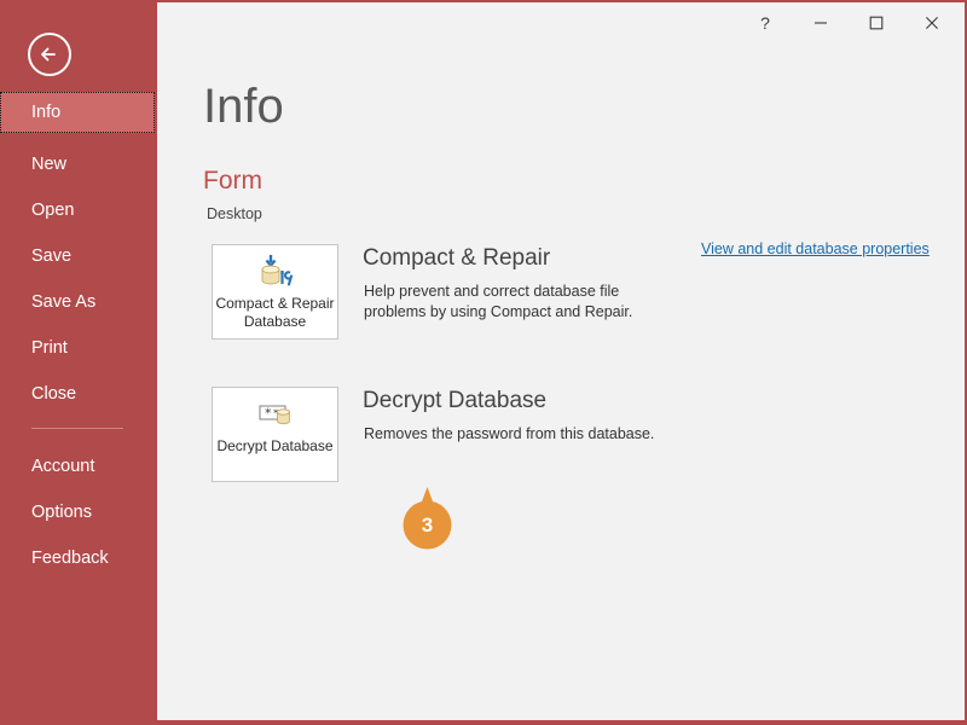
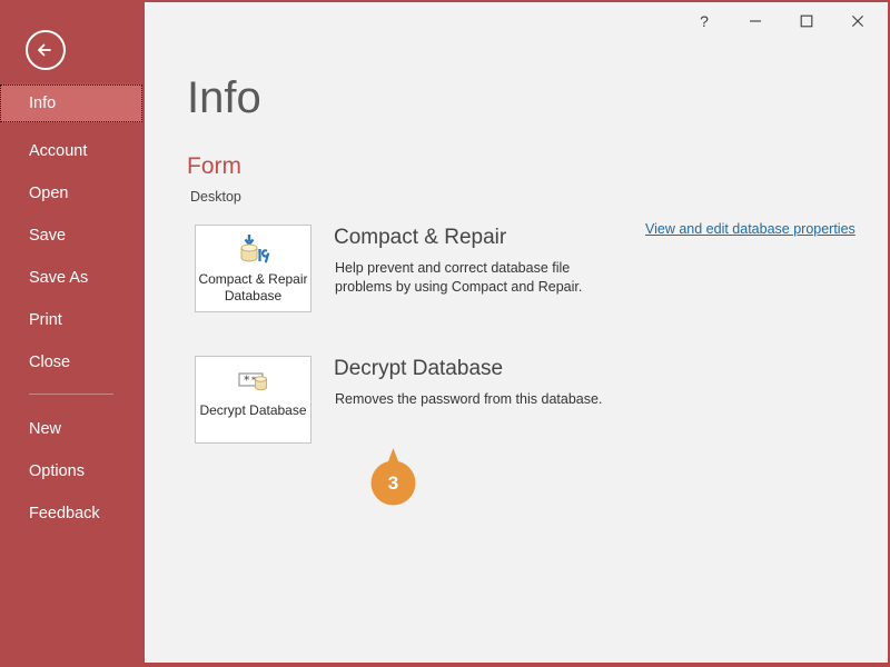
  Info
- New
+ Account
  Open
  Save
  Save As
  Print
  Close
- Account
+ New
  Options
  Feedback
  ?
  Info
  Form
  Desktop
  View and edit database properties
  Compact & Repair Database
  Compact & Repair
  Help prevent and correct database file problems by using Compact and Repair.
  *
  *
  Decrypt Database
  Decrypt Database
  Removes the password from this database.
  3
